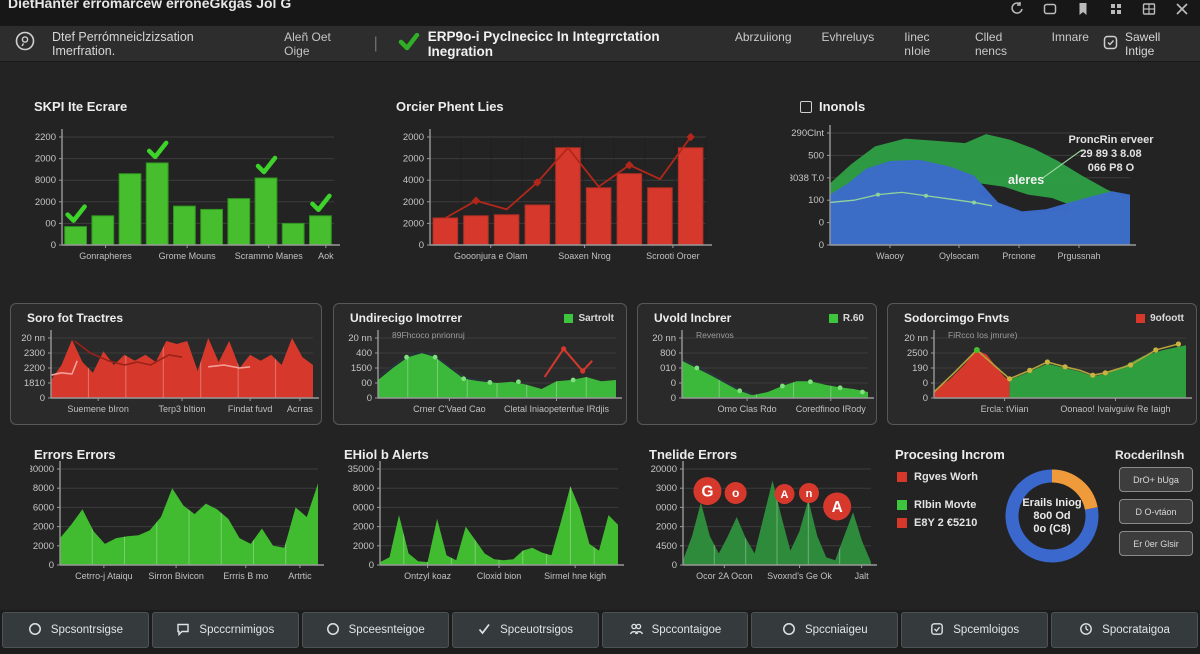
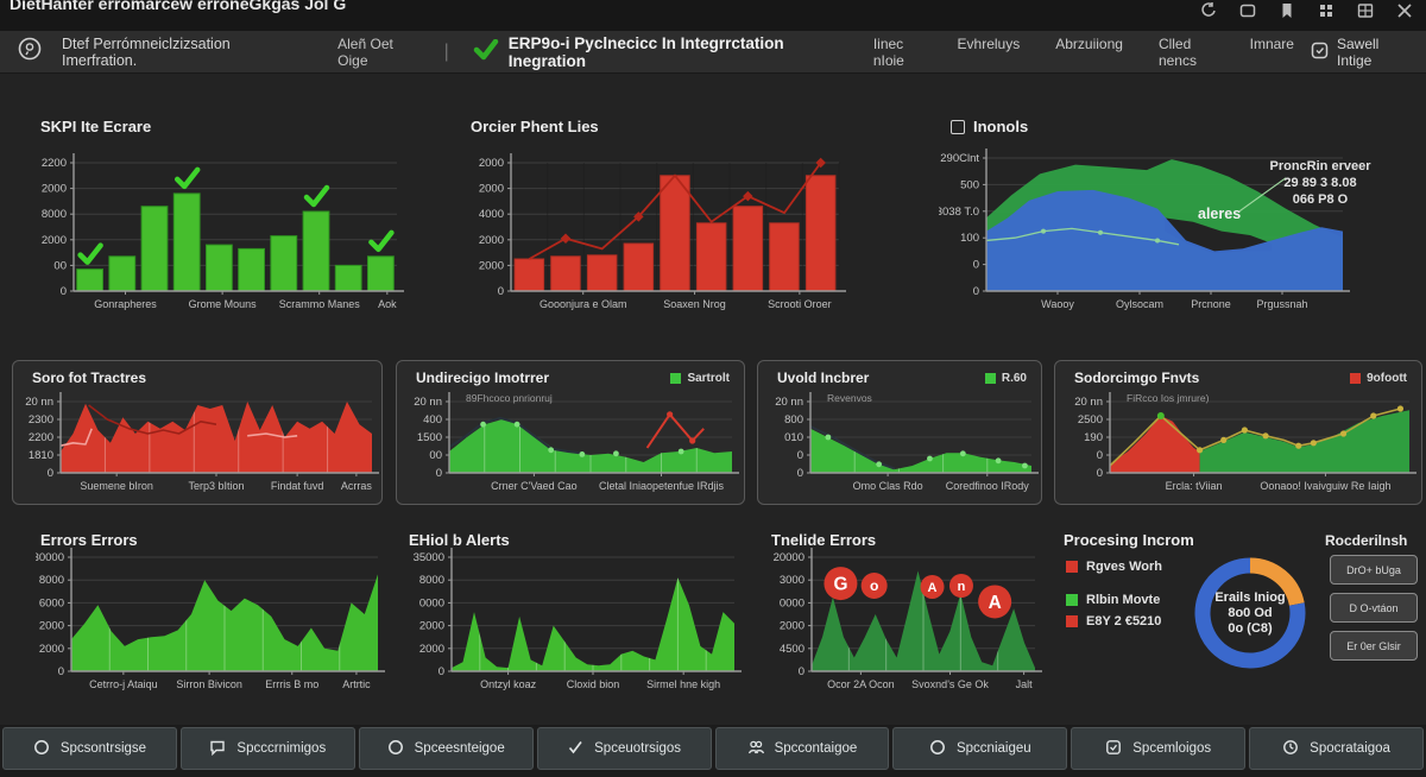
  DietHanter erromarcew erroneGkgas Jol G
  Dtef Perrómneiclzizsation Imerfration.
  Aleñ Oet Oige
  |
  ERP9o-i Pyclnecicc In Integrrctation Inegration
- Abrzuiiong
+ Iinec nIoie
  Evhreluys
- Iinec nIoie
+ Abrzuiiong
  Clled nencs
  Imnare
  Sawell Intige
  SKPI Ite Ecrare
  2200
  2000
  8000
  2000
  00
  0
  Gonrapheres
  Grome Mouns
  Scrammo Manes
  Aok
  Orcier Phent Lies
  2000
  2000
  4000
  2000
  2000
  0
  Gooonjura e Olam
  Soaxen Nrog
  Scrooti Oroer
  Inonols
  290Clnt
  500
  3038 T.0
  100
  0
  0
  Waooy
  Oylsocam
  Prcnone
  Prgussnah
  aleres
  ProncRin erveer
  29 89 3 8.08
  066 P8 O
  Soro fot Tractres
  20 nn
  2300
  2200
  1810
  0
  Suemene bIron
  Terp3 bItion
  Findat fuvd
  Acrras
  Undirecigo Imotrrer
  Sartrolt
  89Fhcoco pnrionruj
  20 nn
  400
  1500
  00
  0
  Crner C'Vaed Cao
  Cletal Iniaopetenfue IRdjis
  Uvold Incbrer
  R.60
  Revenvos
  20 nn
  800
  010
  0
  0
  Omo Clas Rdo
  Coredfinoo IRody
  Sodorcimgo Fnvts
  9ofoott
  FiRcco Ios jmrure)
  20 nn
  2500
  190
  0
  0
  Ercla: tViian
  Oonaoo! Ivaivguiw Re Iaigh
  Errors Errors
  30000
  8000
  6000
  2000
  2000
  0
  Cetrro-j Ataiqu
  Sirron Bivicon
  Errris B mo
  Artrtic
  EHiol b Alerts
  35000
  8000
  0000
  2000
  2000
  0
  Ontzyl koaz
  Cloxid bion
  Sirmel hne kigh
  Tnelide Errors
  20000
  3000
  0000
  2000
  4500
  0
  G
  o
  A
  n
  A
  Ocor 2A Ocon
  Svoxnd's Ge Ok
  Jalt
  Procesing Incrom
  Rgves Worh
  Rlbin Movte
  E8Y 2 €5210
  Erails Iniog
  8o0 Od
  0o (C8)
  Rocderilnsh
  DrO+ bUga
  D O-vtáon
  Er 0er Glsir
  Spcsontrsigse
  Spcccrnimigos
  Spceesnteigoe
  Spceuotrsigos
  Spccontaigoe
  Spccniaigeu
  Spcemloigos
  Spocrataigoa
